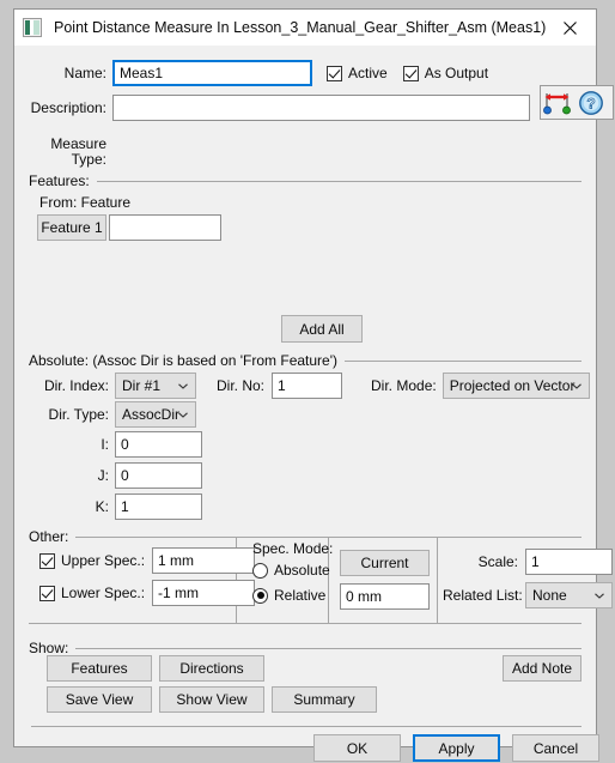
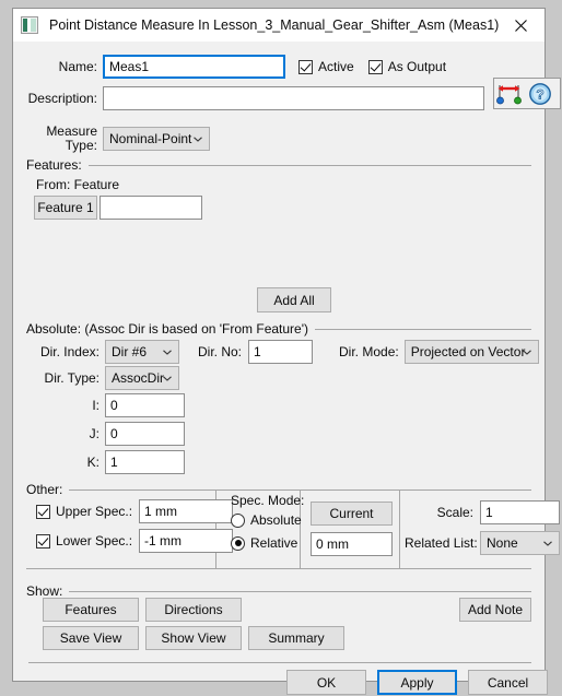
  Point Distance Measure In Lesson_3_Manual_Gear_Shifter_Asm (Meas1)
  Name:
  Meas1
  Active
  As Output
  Description:
  ?
  Measure
  Type:
+ Nominal-Point
  Features:
  From: Feature
  Feature 1
  Add All
  Absolute: (Assoc Dir is based on 'From Feature')
  Dir. Index:
- Dir #1
+ Dir #6
  Dir. No:
  1
  Dir. Mode:
  Projected on Vector
  Dir. Type:
  AssocDir
  I:
  0
  J:
  0
  K:
  1
  Other:
  Upper Spec.:
  1 mm
  Lower Spec.:
  -1 mm
  Spec. Mode:
  Absolute
  Relative
  Current
  0 mm
  Scale:
  1
  Related List:
  None
  Show:
  Features
  Directions
  Add Note
  Save View
  Show View
  Summary
  OK
  Apply
  Cancel
